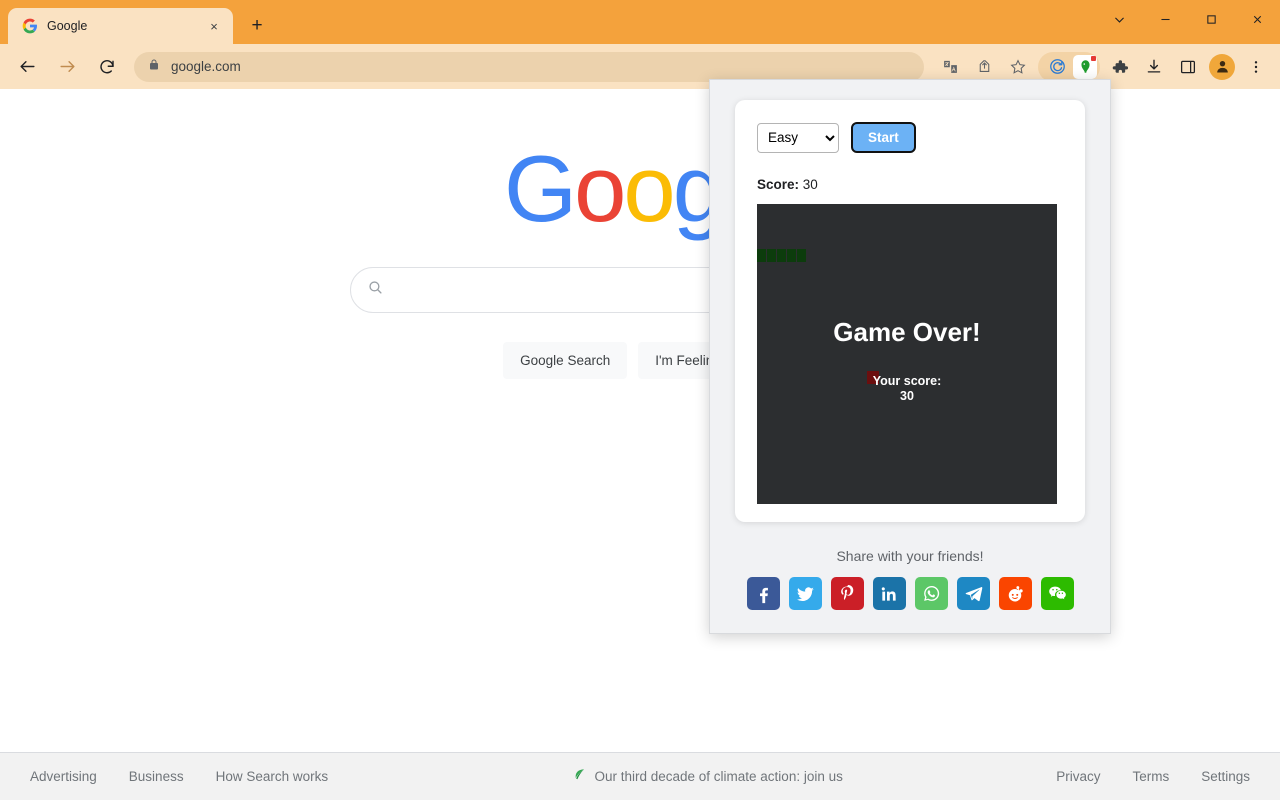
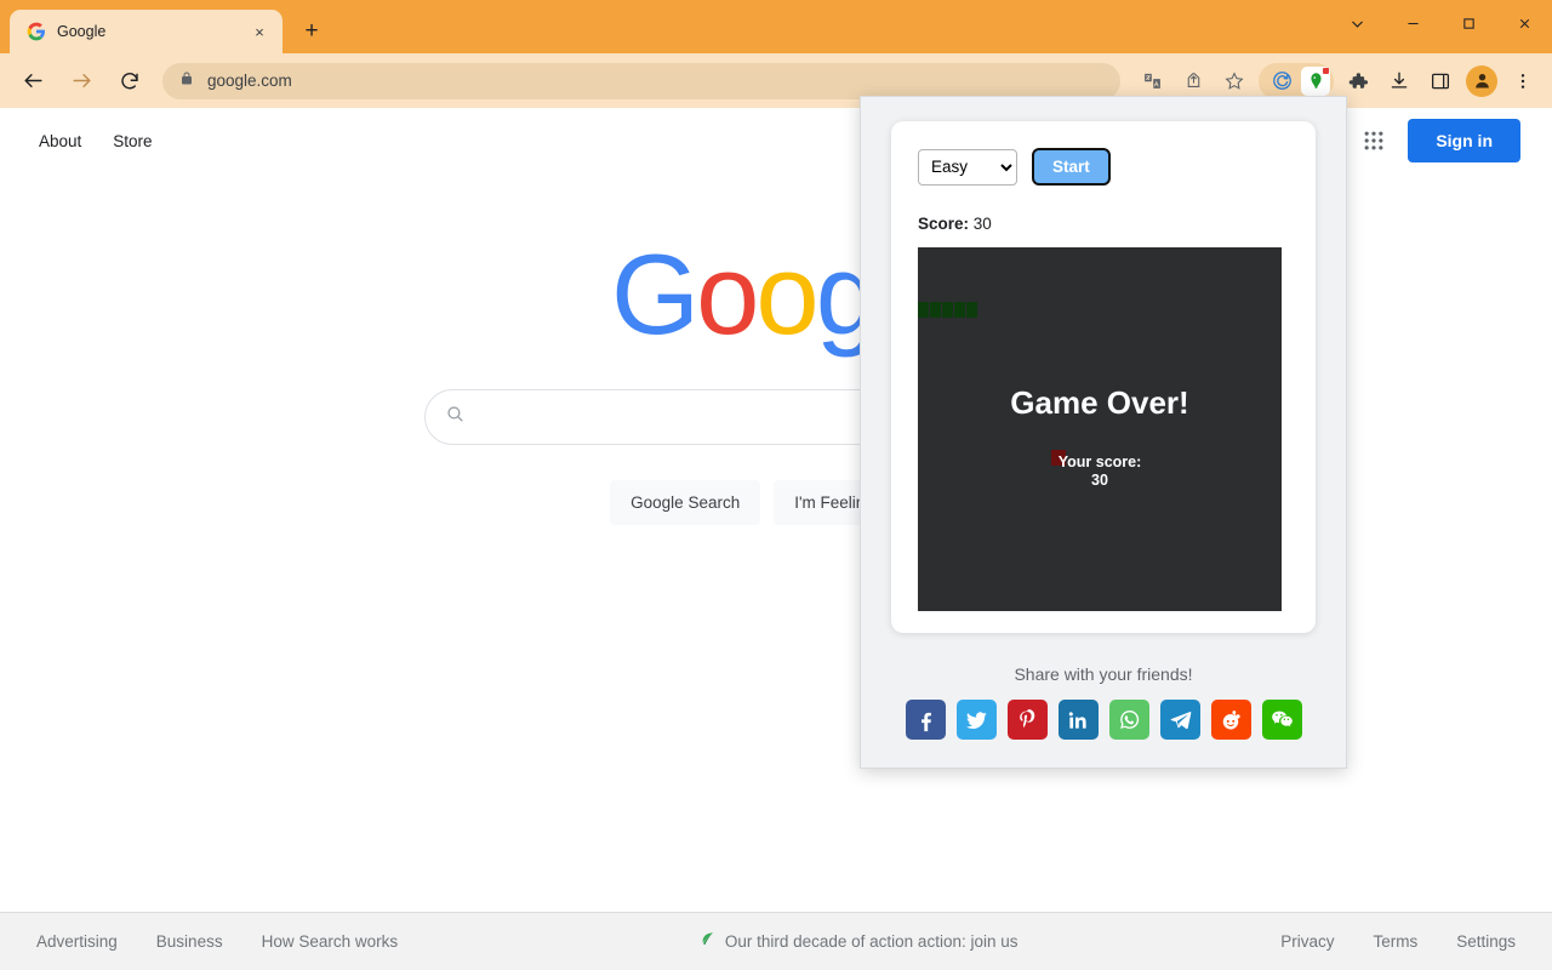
  Google
  ×
  +
  google.com
+ About
+ Store
+ Sign in
  Google Search
  Advertising
  Business
  How Search works
- Our third decade of climate action: join us
+ Our third decade of action action: join us
  Privacy
  Terms
  Settings
  Easy
  Start
  Score: 30
  Game Over!
  Your score:
  30
  Share with your friends!
